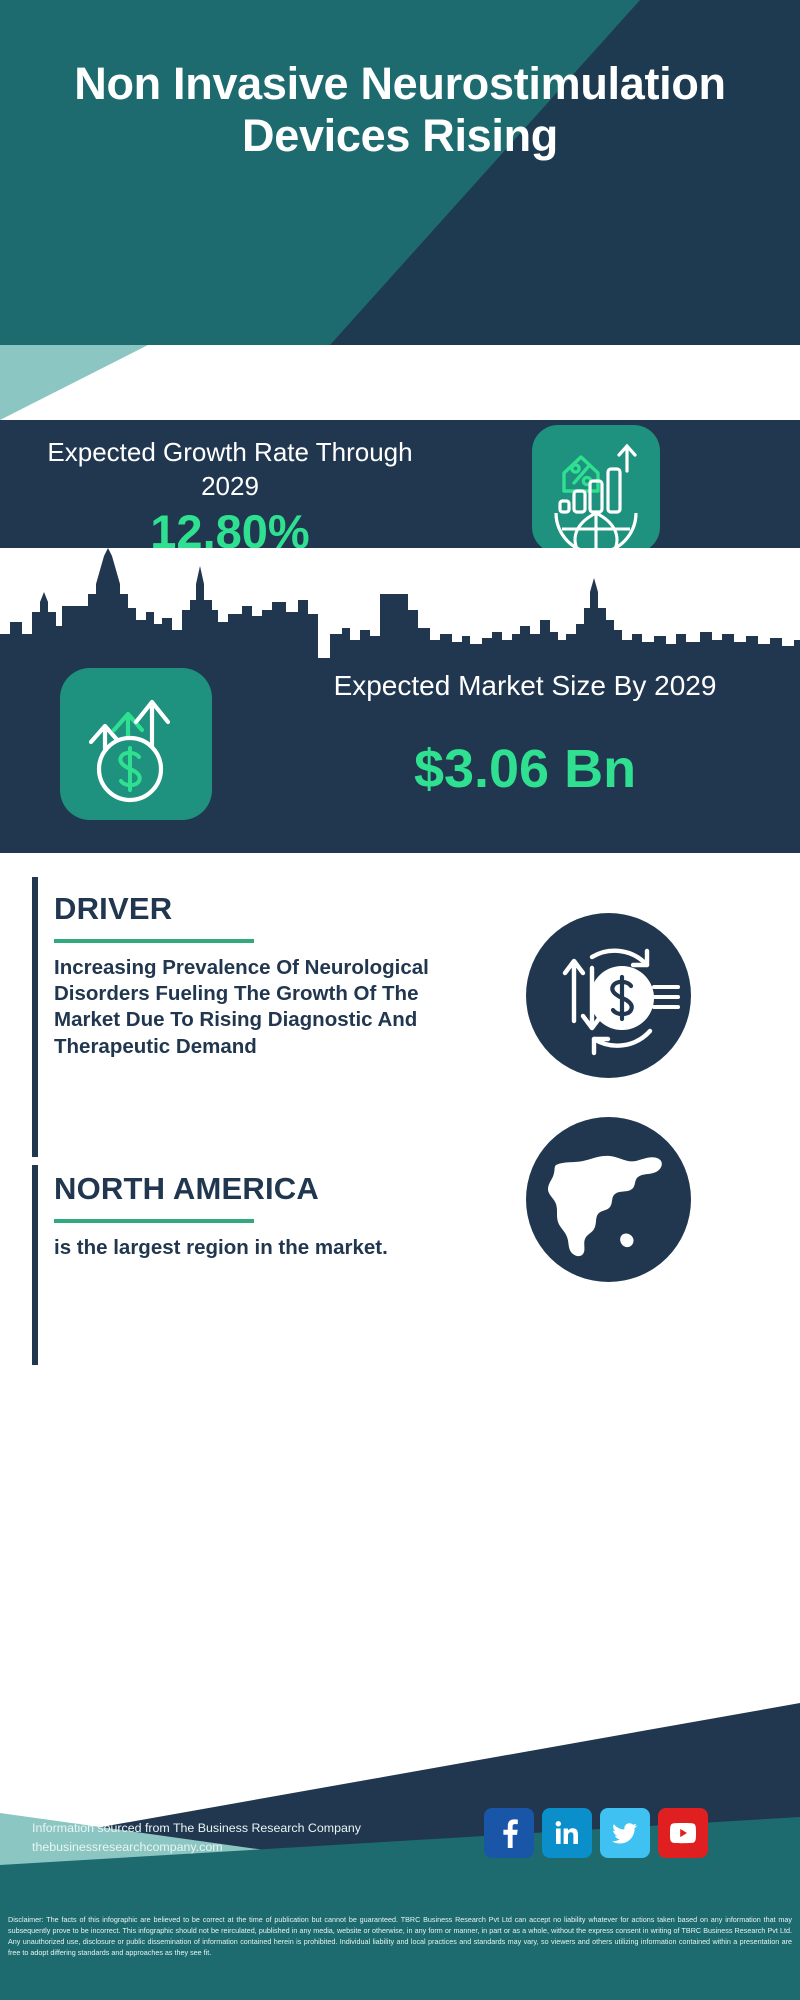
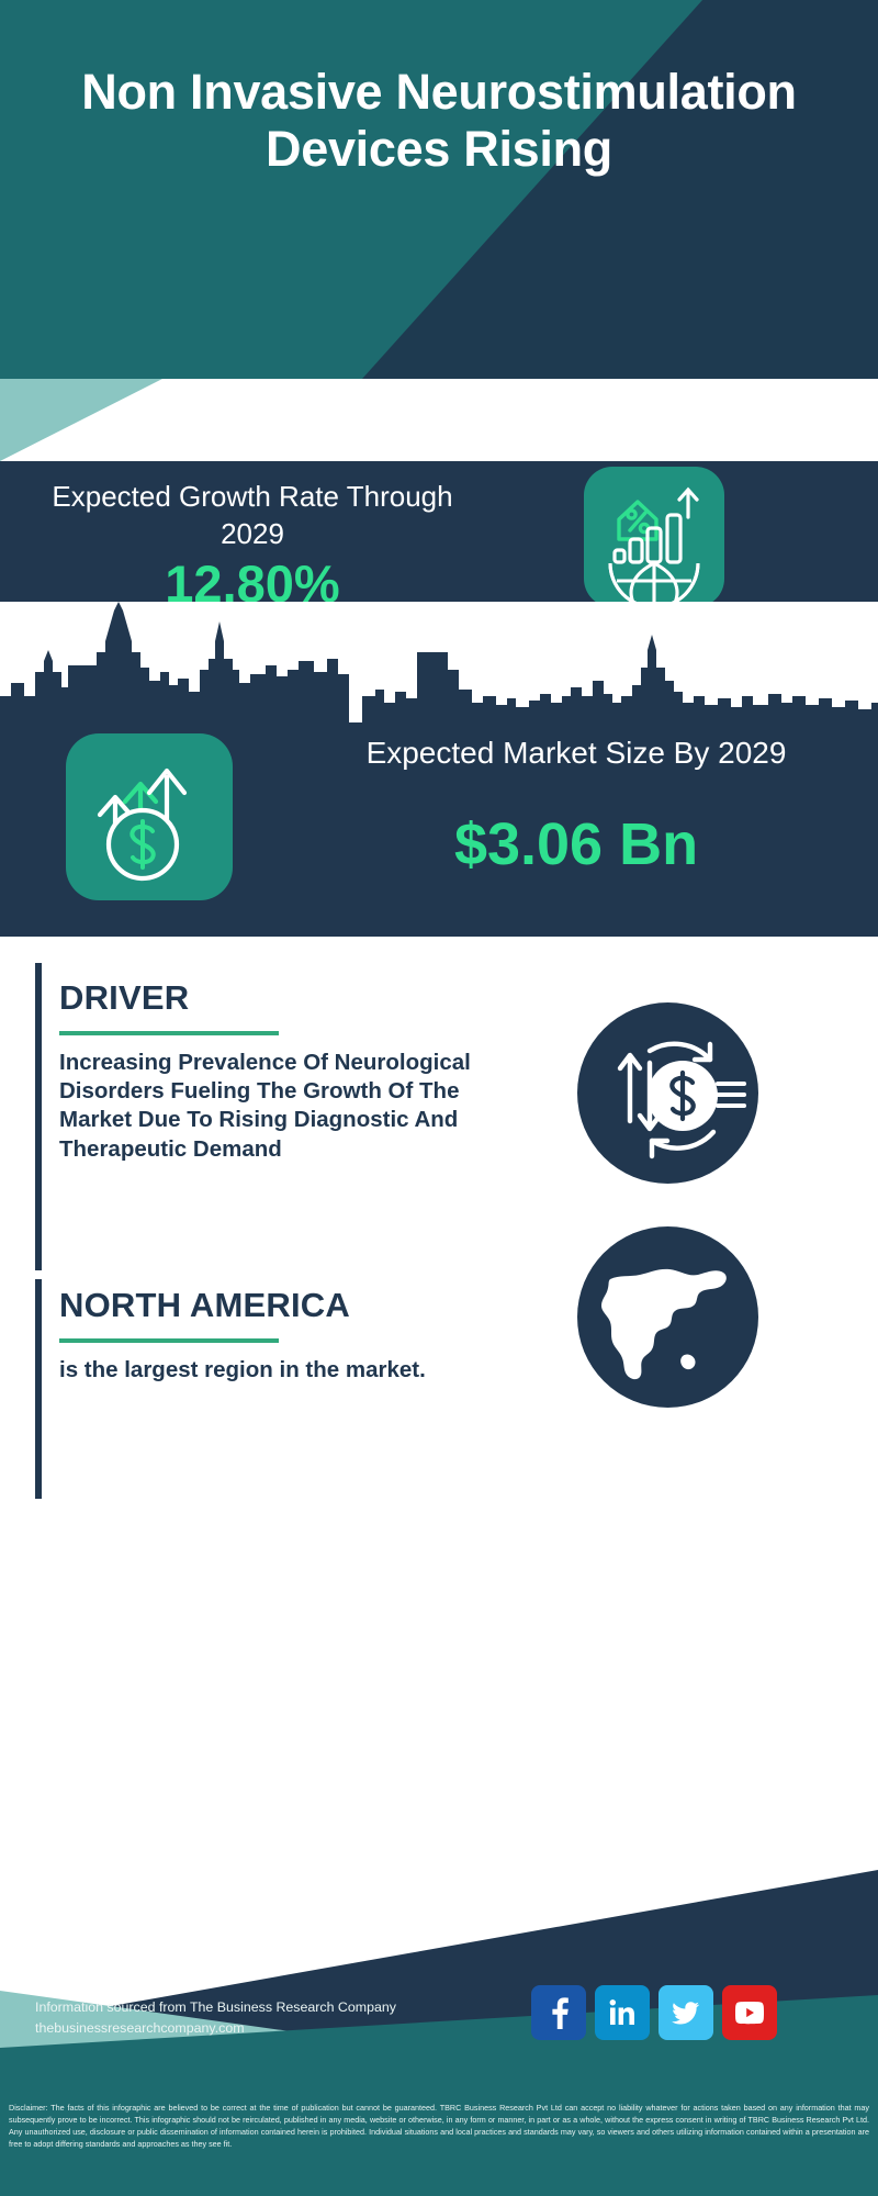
  Non Invasive Neurostimulation Devices Rising
  Expected Growth Rate Through 2029
  12.80%
  Expected Market Size By 2029
  $3.06 Bn
  DRIVER
  Increasing Prevalence Of Neurological Disorders Fueling The Growth Of The Market Due To Rising Diagnostic And Therapeutic Demand
  NORTH AMERICA
  is the largest region in the market.
  Information sourced from The Business Research Company
  thebusinessresearchcompany.com
- Disclaimer: The facts of this infographic are believed to be correct at the time of publication but cannot be guaranteed. TBRC Business Research Pvt Ltd can accept no liability whatever for actions taken based on any information that may subsequently prove to be incorrect. This infographic should not be reirculated, published in any media, website or otherwise, in any form or manner, in part or as a whole, without the express consent in writing of TBRC Business Research Pvt Ltd. Any unauthorized use, disclosure or public dissemination of information contained herein is prohibited. Individual liability and local practices and standards may vary, so viewers and others utilizing information contained within a presentation are free to adopt differing standards and approaches as they see fit.
+ Disclaimer: The facts of this infographic are believed to be correct at the time of publication but cannot be guaranteed. TBRC Business Research Pvt Ltd can accept no liability whatever for actions taken based on any information that may subsequently prove to be incorrect. This infographic should not be reirculated, published in any media, website or otherwise, in any form or manner, in part or as a whole, without the express consent in writing of TBRC Business Research Pvt Ltd. Any unauthorized use, disclosure or public dissemination of information contained herein is prohibited. Individual situations and local practices and standards may vary, so viewers and others utilizing information contained within a presentation are free to adopt differing standards and approaches as they see fit.
